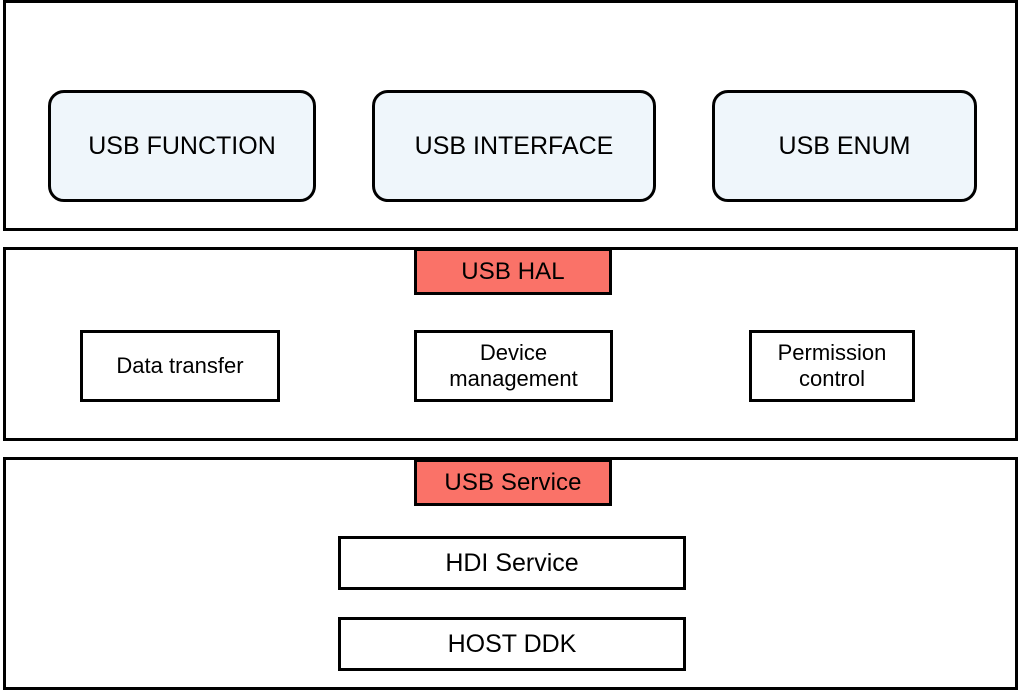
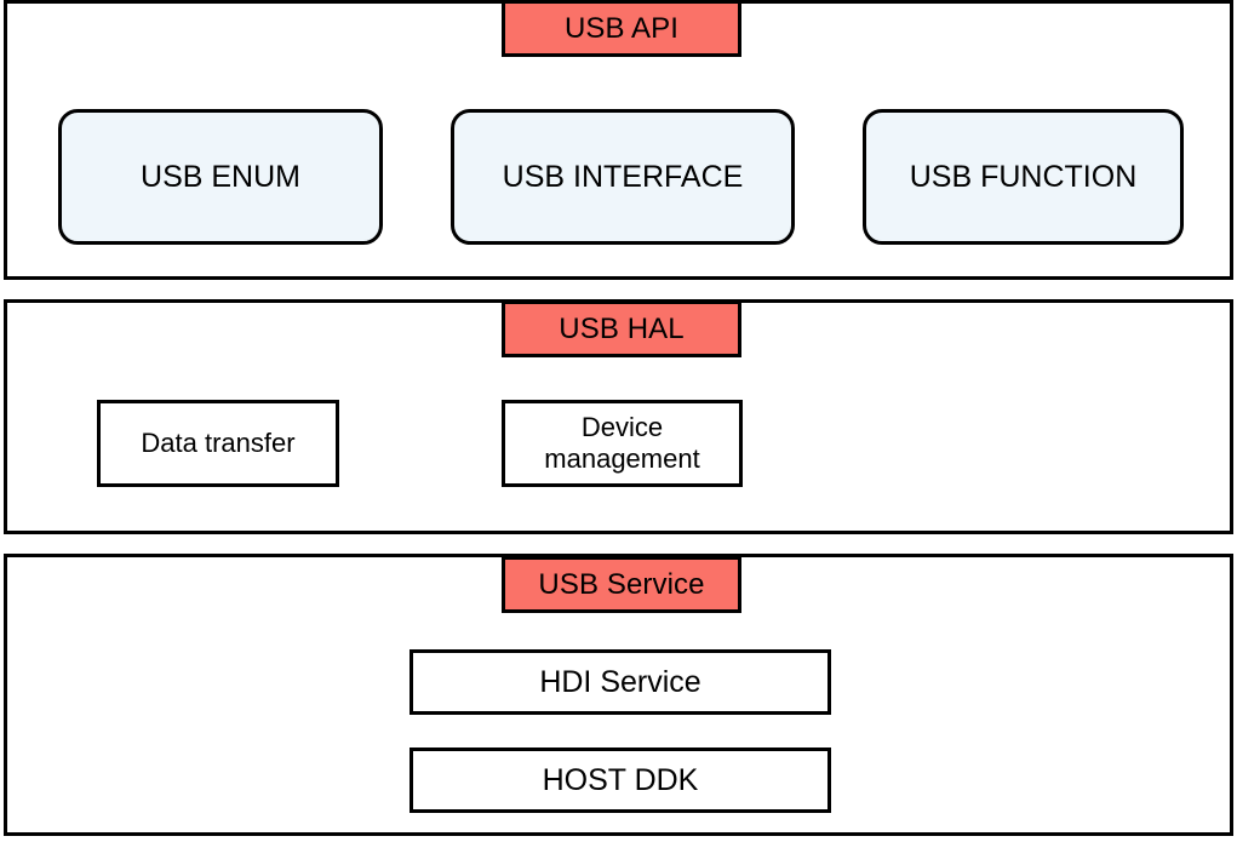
+ USB API
- USB FUNCTION
+ USB ENUM
  USB INTERFACE
- USB ENUM
+ USB FUNCTION
  USB HAL
  Data transfer
  Device
  management
- Permission
- control
  USB Service
  HDI Service
  HOST DDK
